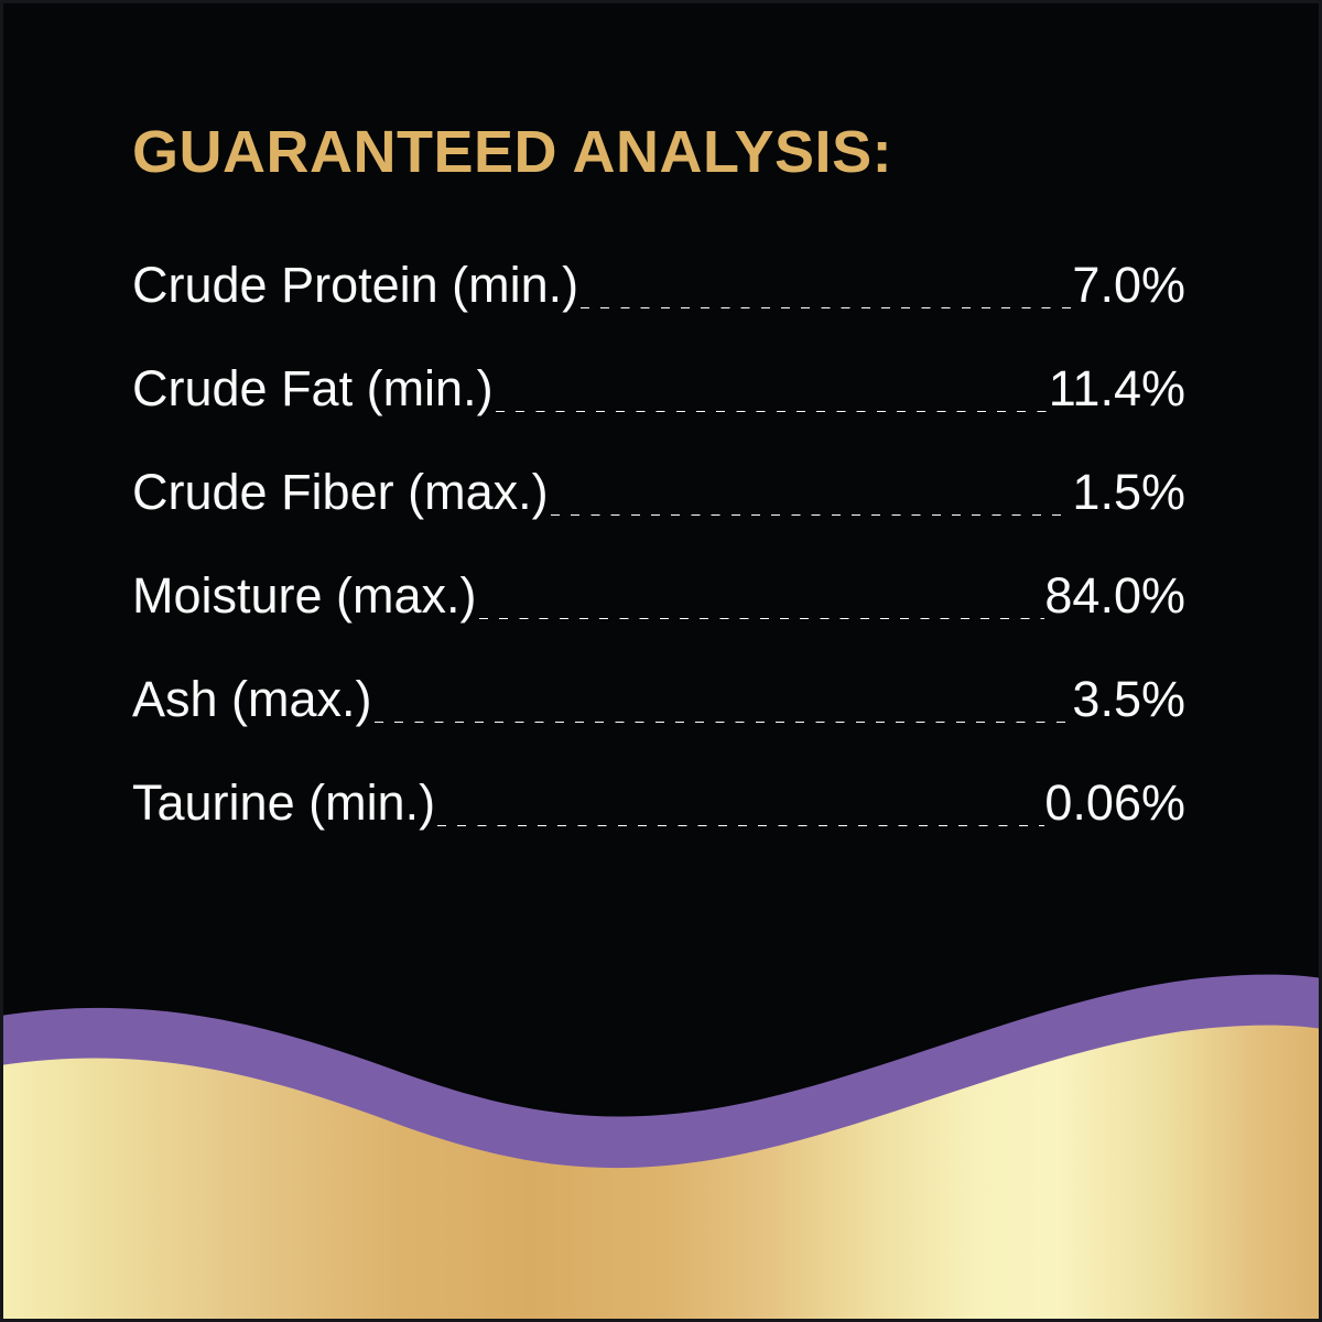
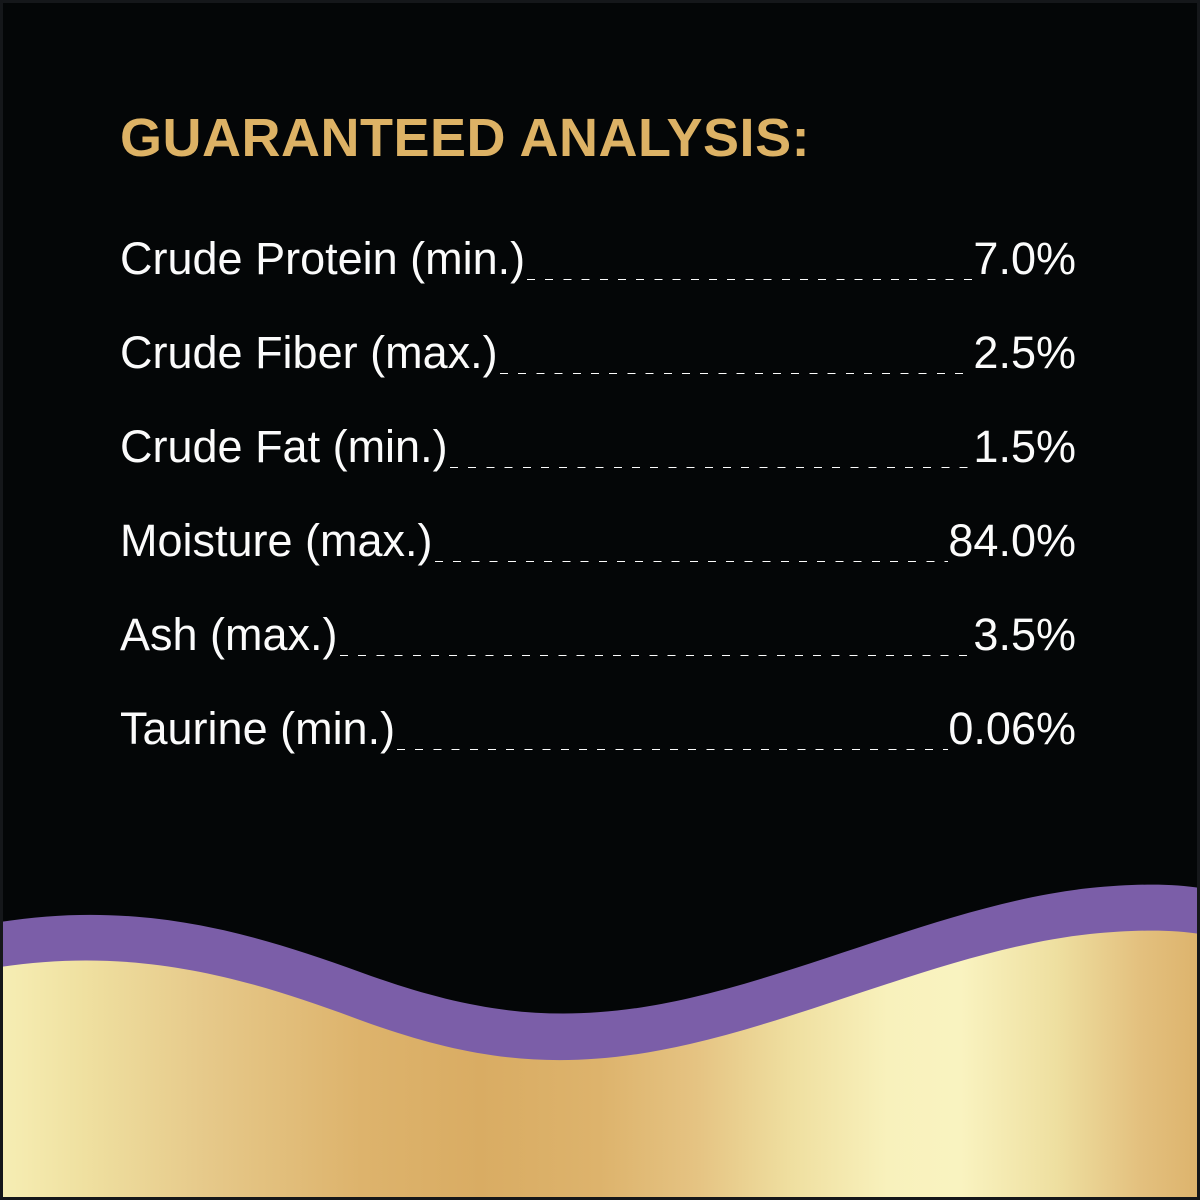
  GUARANTEED ANALYSIS:
  Crude Protein (min.)
  7.0%
- Crude Fat (min.)
+ Crude Fiber (max.)
- 11.4%
+ 2.5%
- Crude Fiber (max.)
+ Crude Fat (min.)
  1.5%
  Moisture (max.)
  84.0%
  Ash (max.)
  3.5%
  Taurine (min.)
  0.06%
